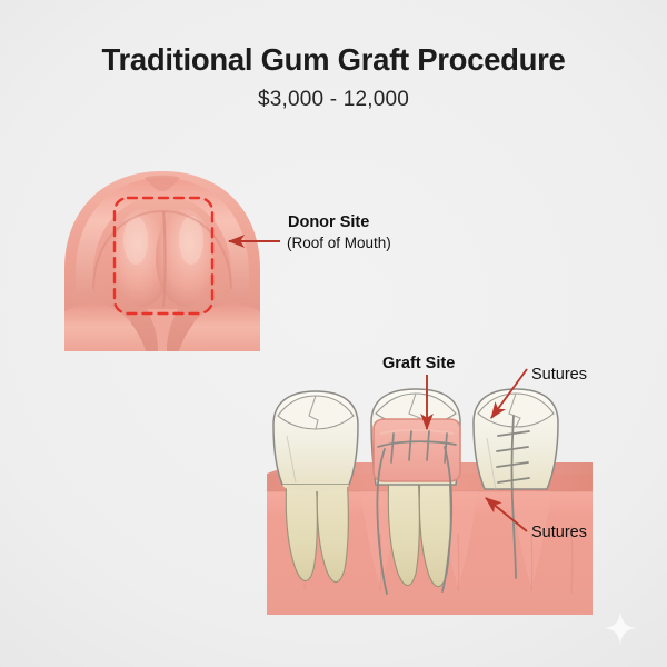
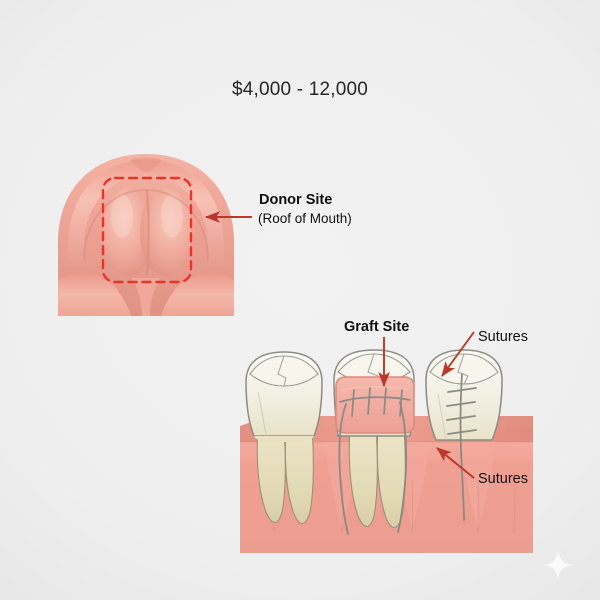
- Traditional Gum Graft Procedure
- $3,000 - 12,000
+ $4,000 - 12,000
  Donor Site
  (Roof of Mouth)
  Graft Site
  Sutures
  Sutures
